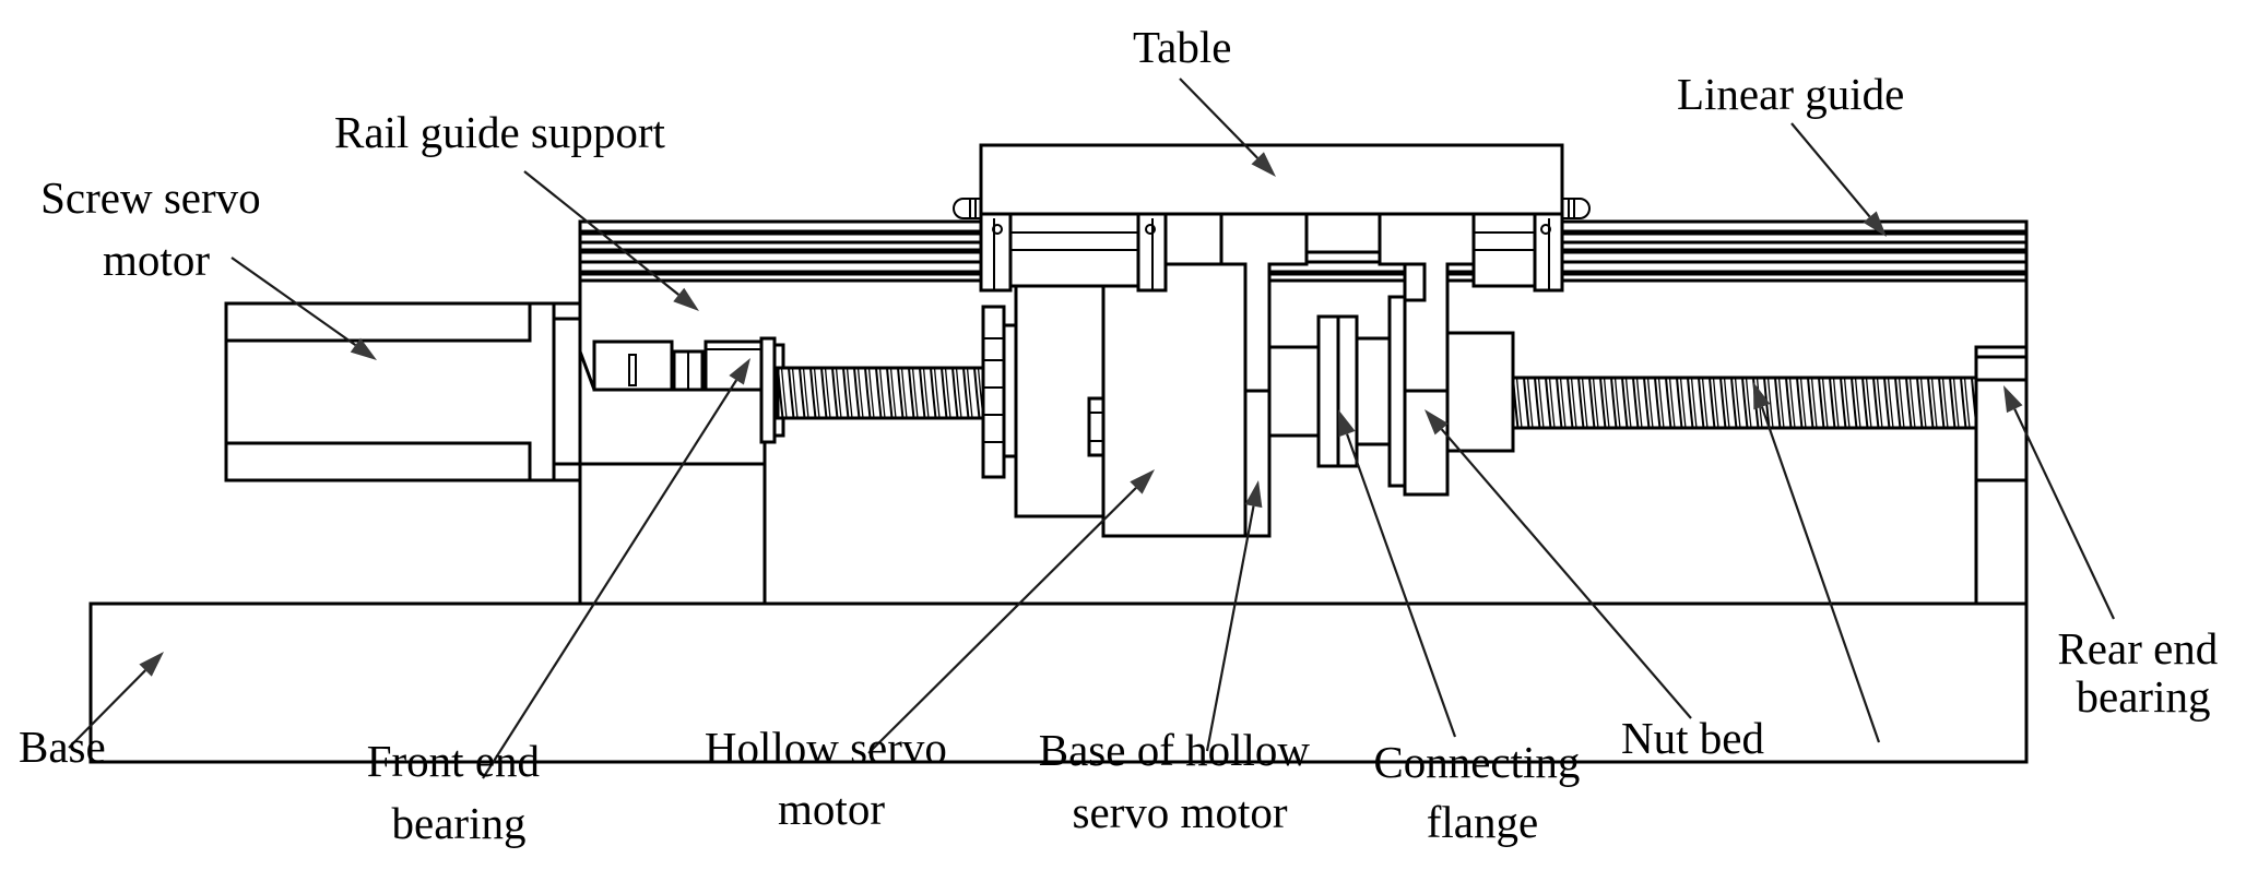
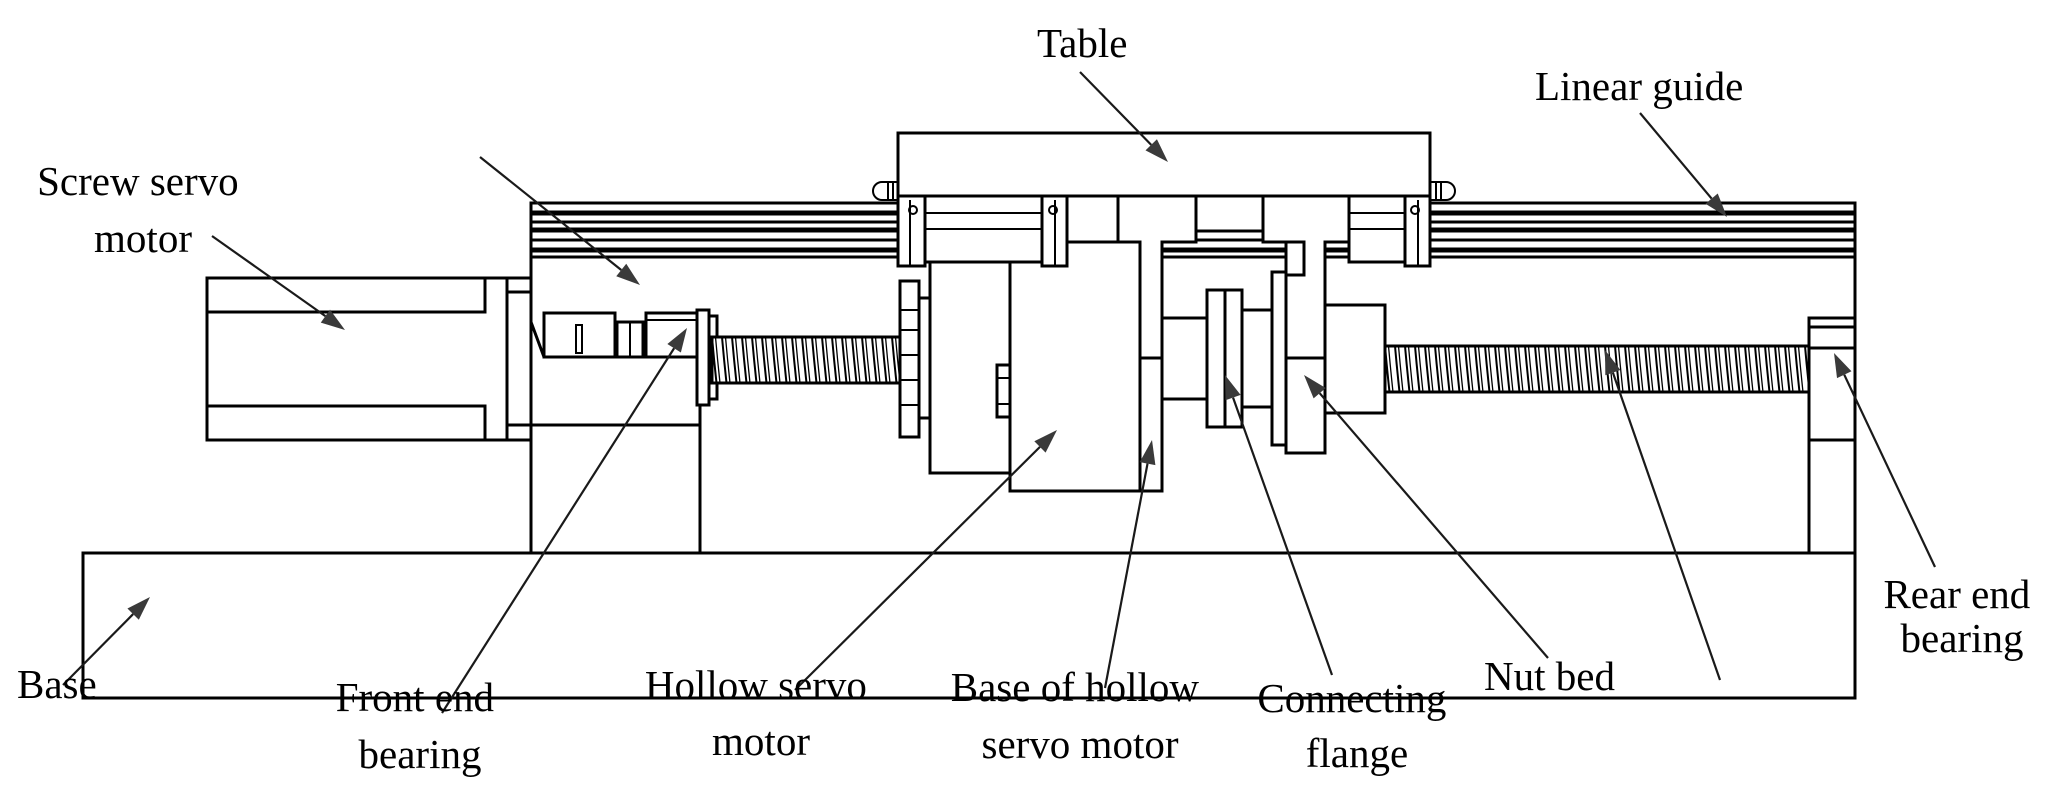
  Table
  Linear guide
- Rail guide support
  Screw servo motor
  Base
  Front end bearing
  Hollow servo motor
  Base of hollow servo motor
  Connecting flange
  Nut bed
  Rear end bearing
